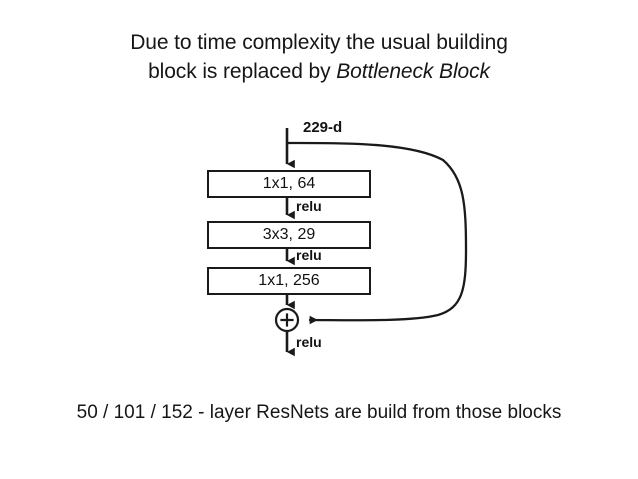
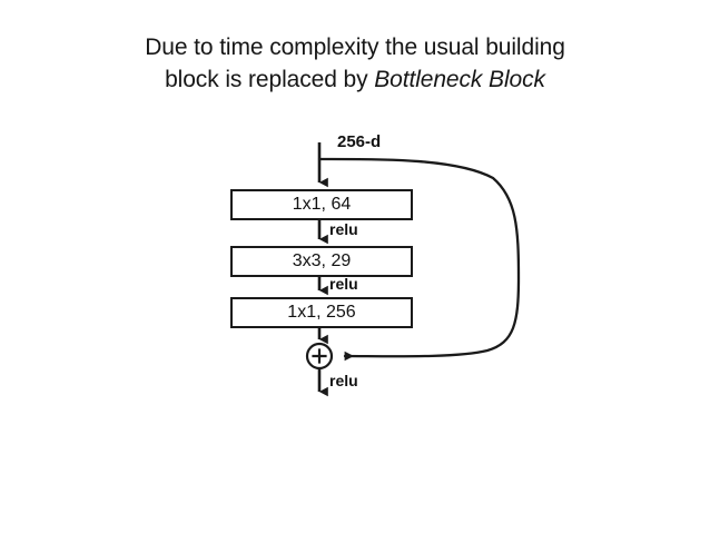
  Due to time complexity the usual building
  block is replaced by Bottleneck Block
- 229-d
+ 256-d
  1x1, 64
  3x3, 29
  1x1, 256
  relu
  relu
  relu
- 50 / 101 / 152 - layer ResNets are build from those blocks
